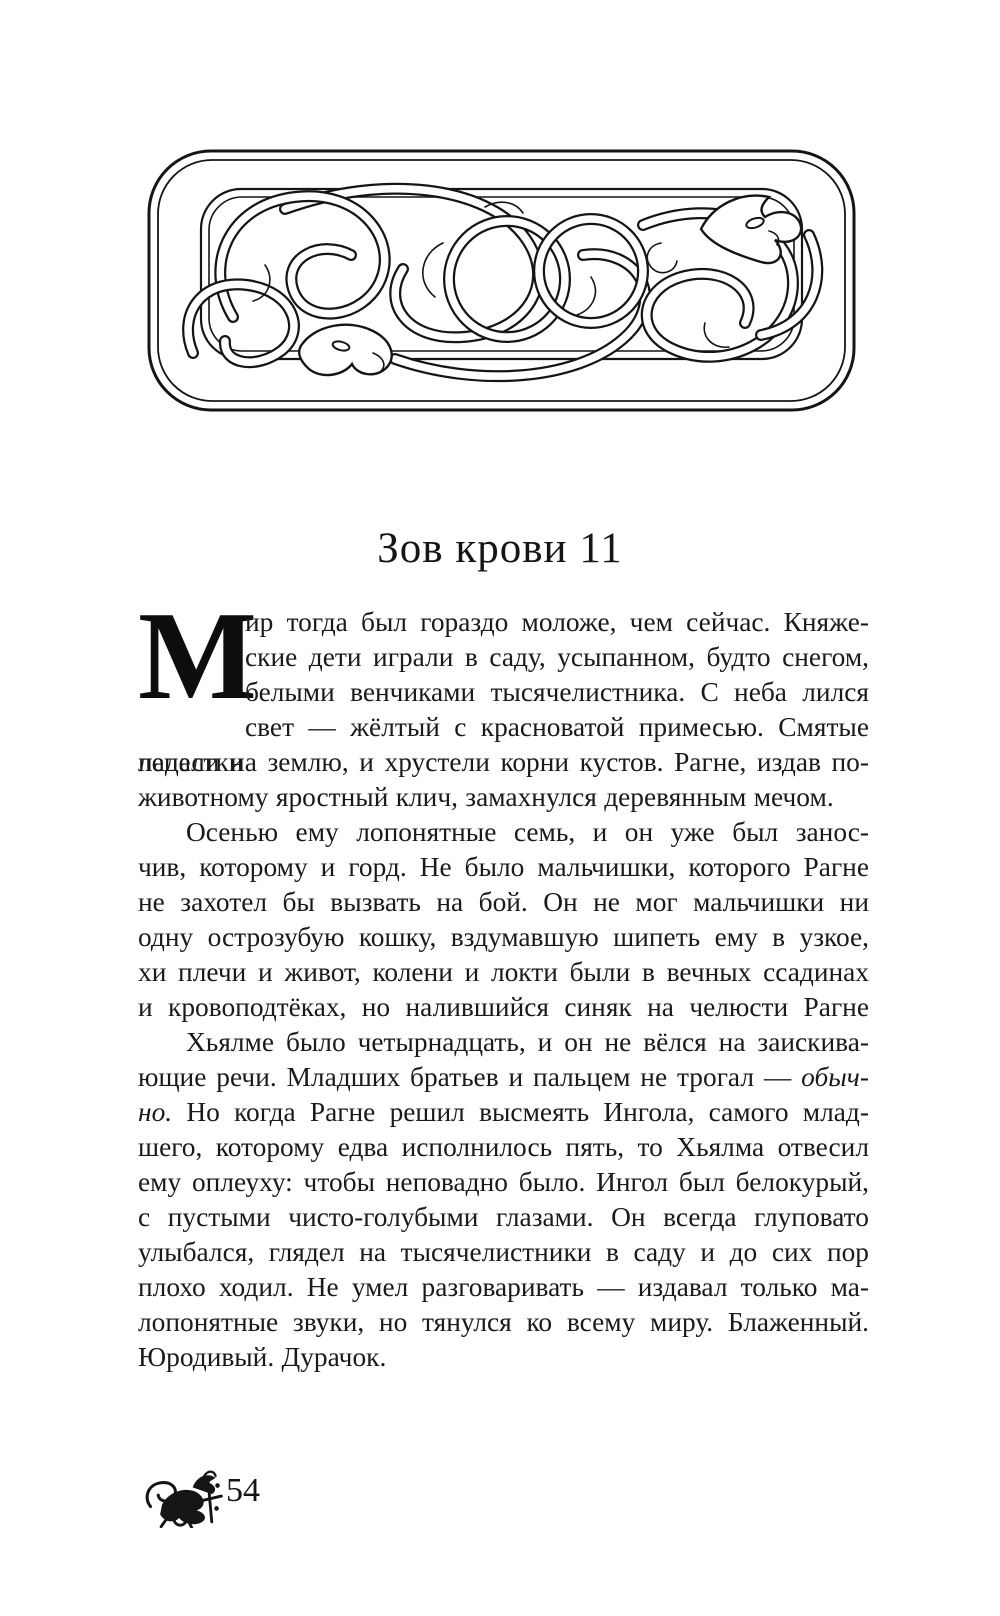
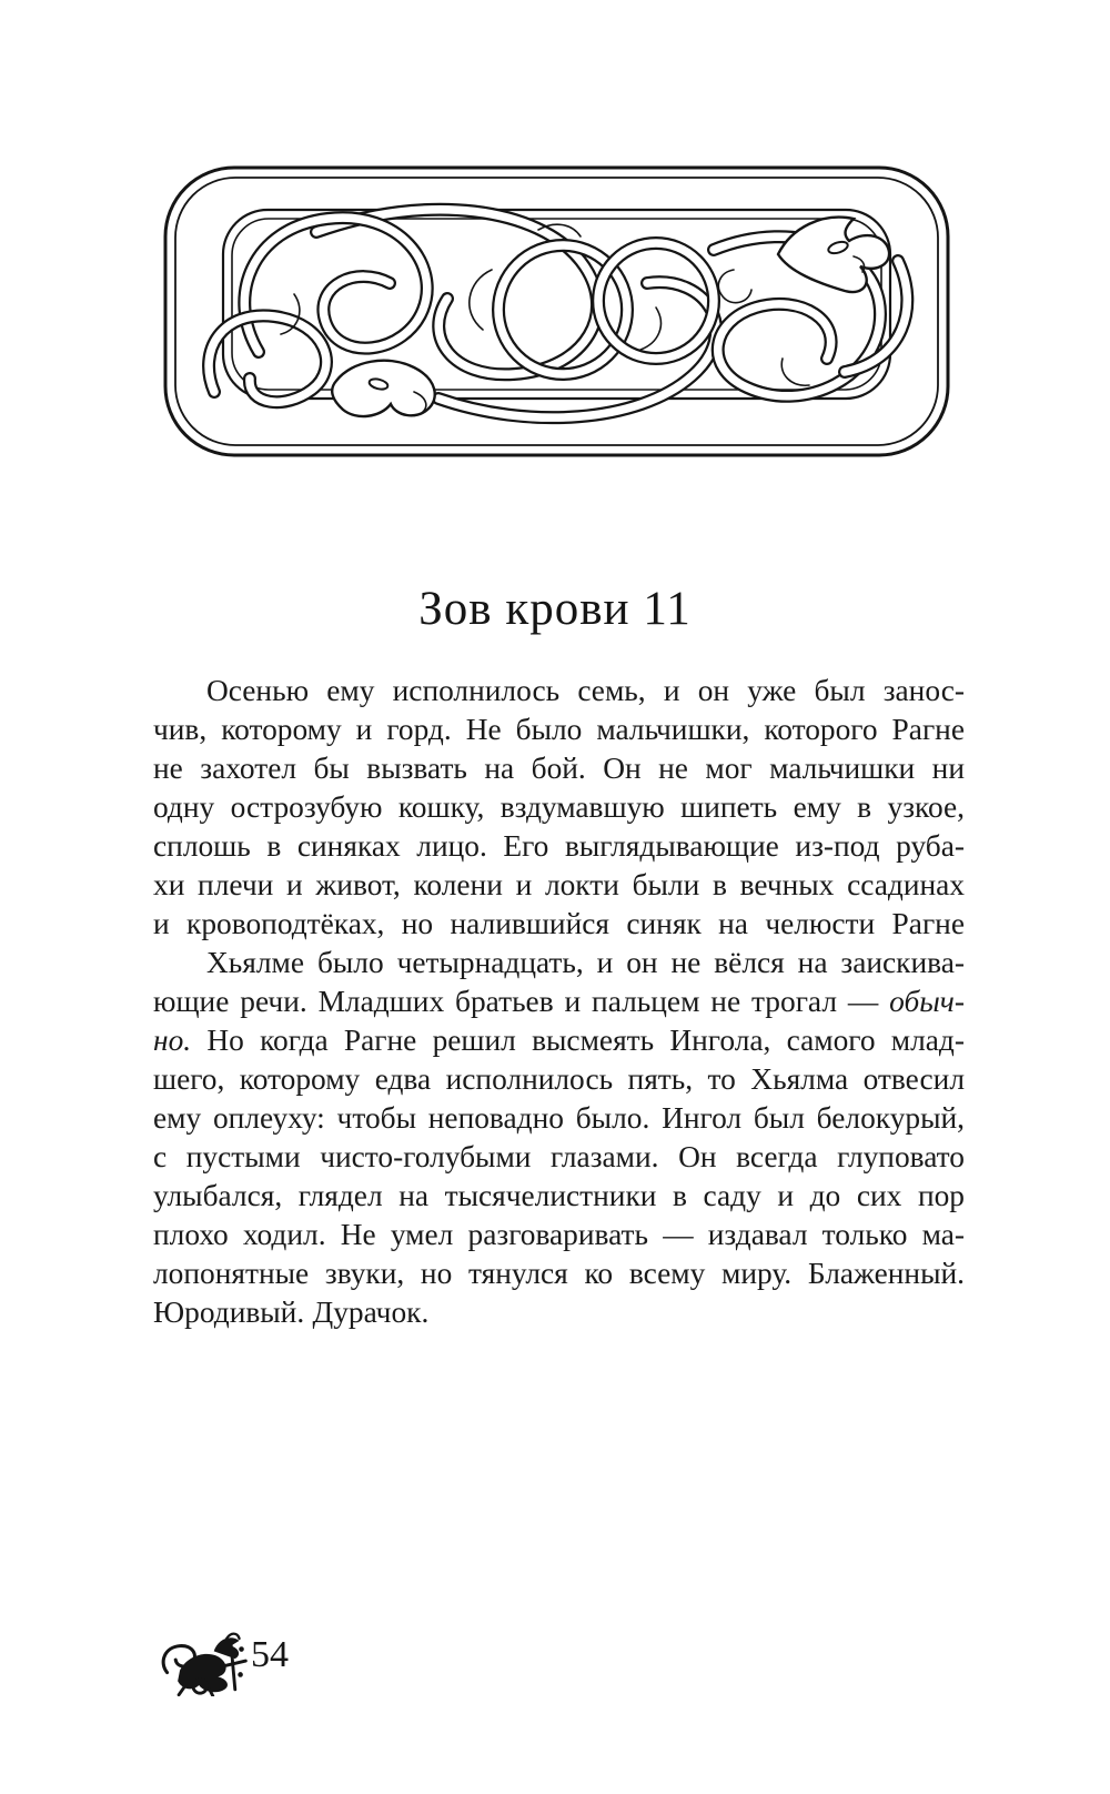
  Зов крови 11
- М
- ир тогда был гораздо моложе, чем сейчас. Княже-
- ские дети играли в саду, усыпанном, будто снегом,
- белыми венчиками тысячелистника. С неба лился
- свет — жёлтый с красноватой примесью. Смятые лепестки
- падали на землю, и хрустели корни кустов. Рагне, издав по-
- животному яростный клич, замахнулся деревянным мечом.
- Осенью ему лопонятные семь, и он уже был занос-
+ Осенью ему исполнилось семь, и он уже был занос-
  чив, которому и горд. Не было мальчишки, которого Рагне
  не захотел бы вызвать на бой. Он не мог мальчишки ни
  одну острозубую кошку, вздумавшую шипеть ему в узкое,
+ сплошь в синяках лицо. Его выглядывающие из-под руба-
  хи плечи и живот, колени и локти были в вечных ссадинах
  и кровоподтёках, но налившийся синяк на челюсти Рагне
  Хьялме было четырнадцать, и он не вёлся на заискива-
  ющие речи. Младших братьев и пальцем не трогал — обыч-
  но. Но когда Рагне решил высмеять Ингола, самого млад-
  шего, которому едва исполнилось пять, то Хьялма отвесил
  ему оплеуху: чтобы неповадно было. Ингол был белокурый,
  с пустыми чисто-голубыми глазами. Он всегда глуповато
  улыбался, глядел на тысячелистники в саду и до сих пор
  плохо ходил. Не умел разговаривать — издавал только ма-
  лопонятные звуки, но тянулся ко всему миру. Блаженный.
  Юродивый. Дурачок.
  54
